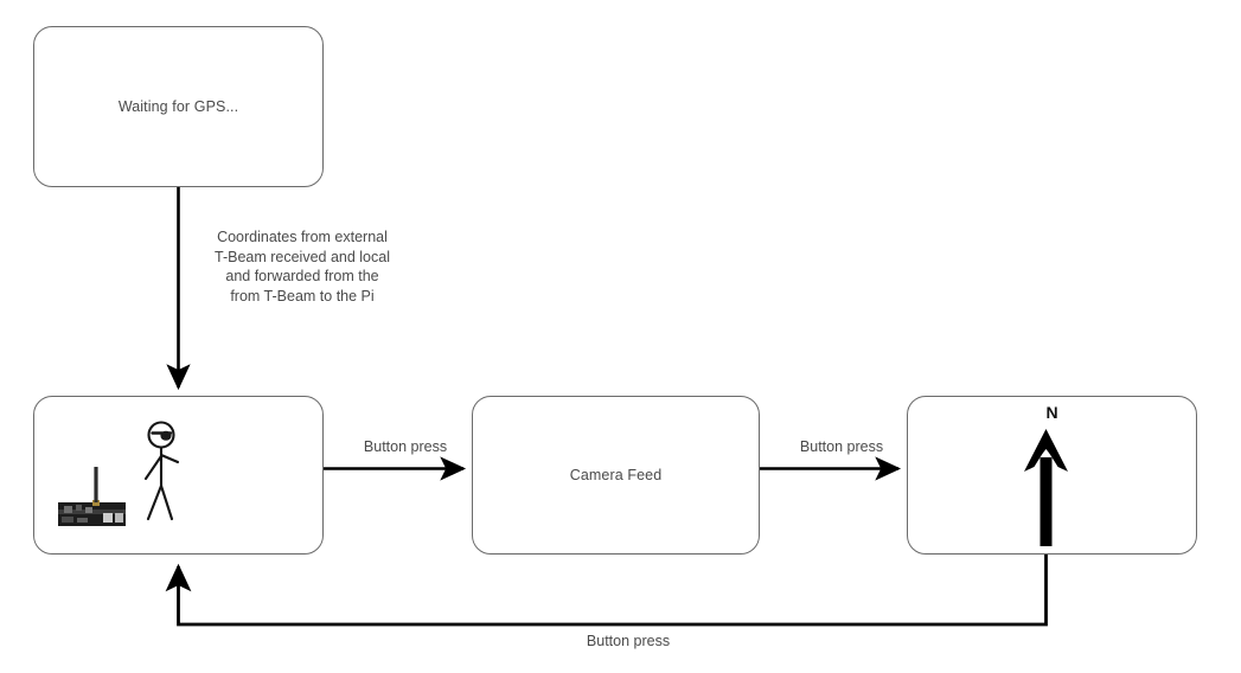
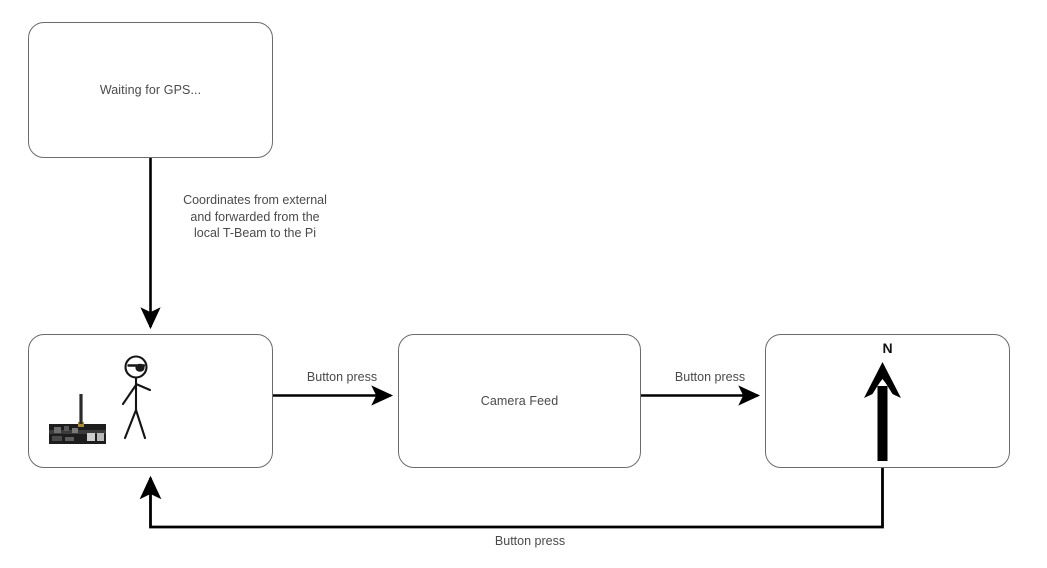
  Waiting for GPS...
  Camera Feed
  N
  Coordinates from external
- T-Beam received and local
  and forwarded from the
- from T-Beam to the Pi
+ local T-Beam to the Pi
  Button press
  Button press
  Button press
